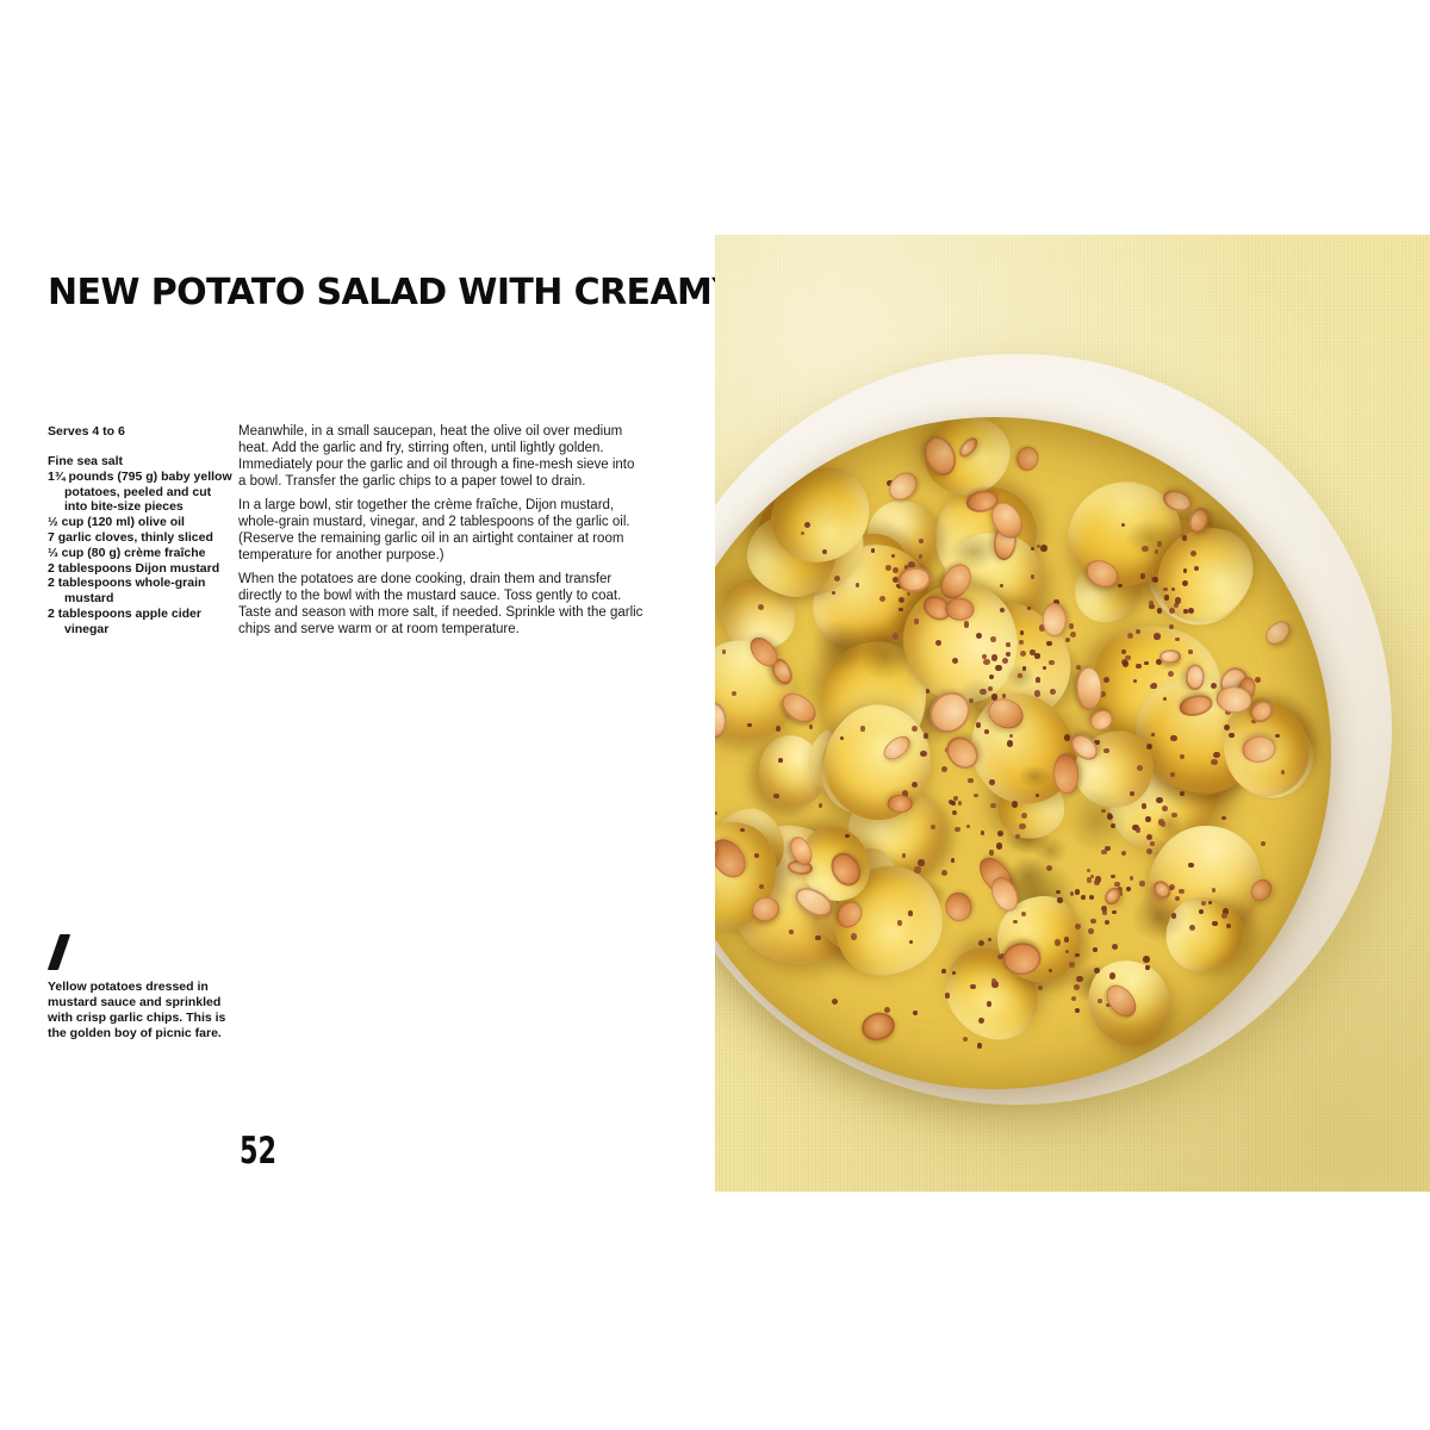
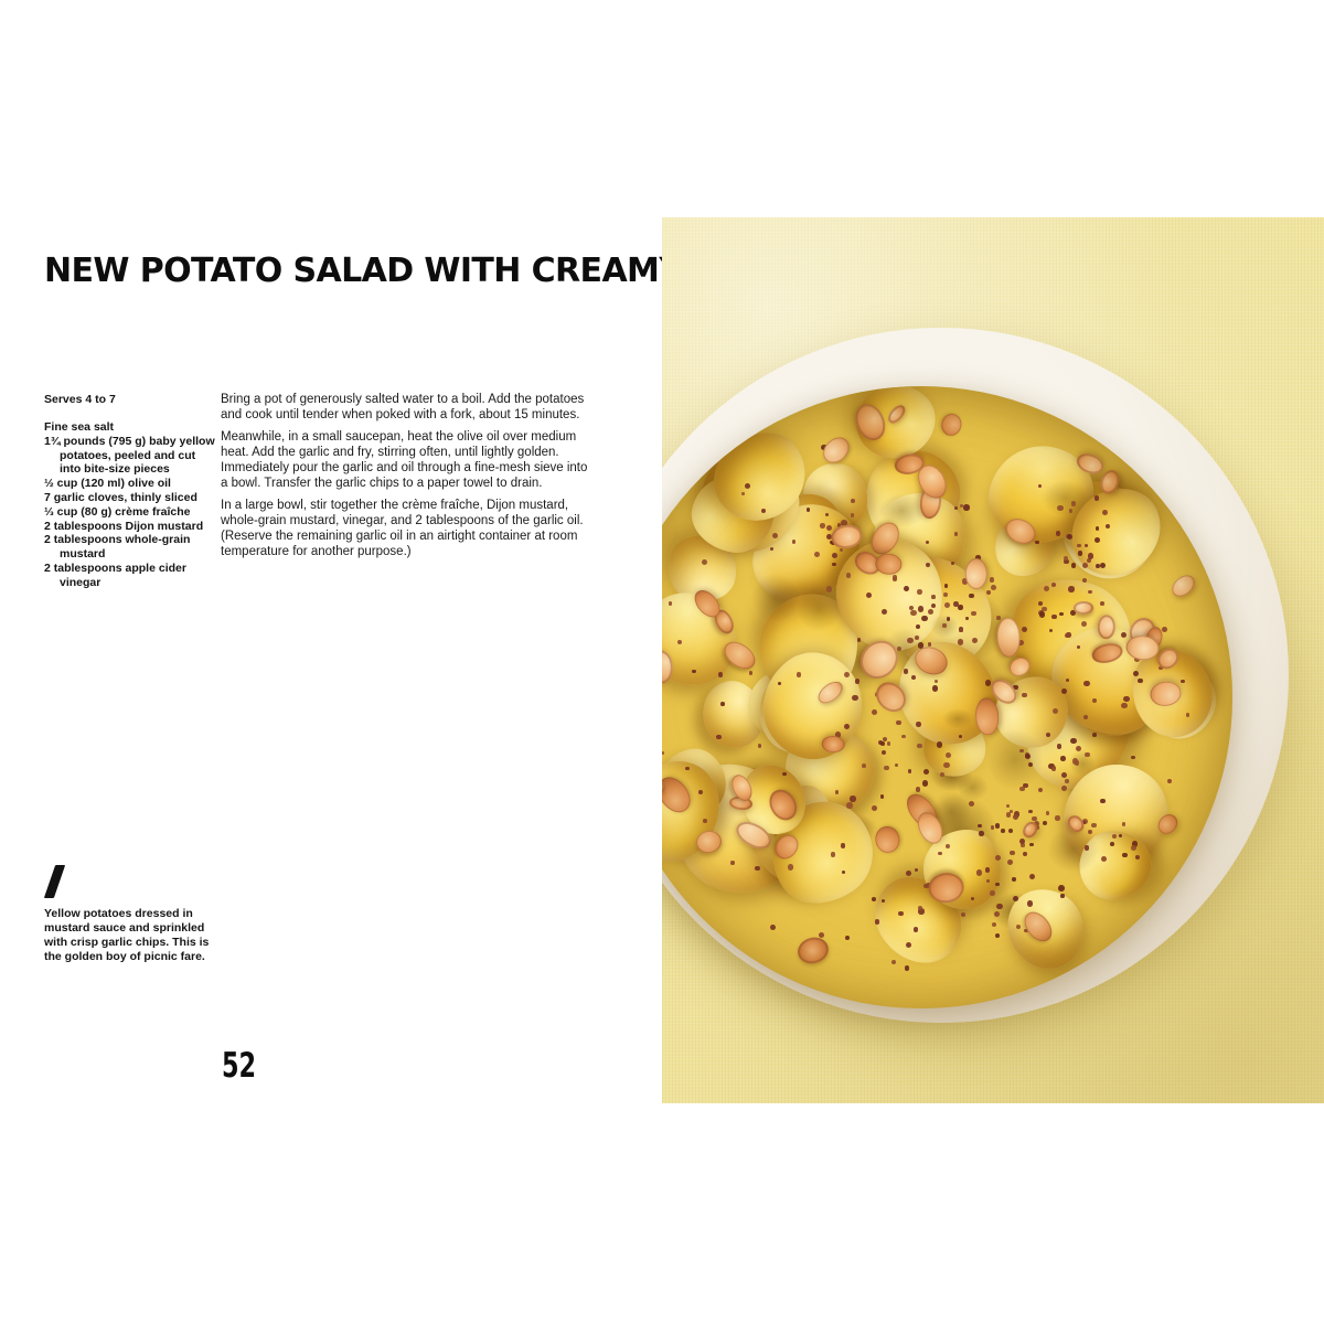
  NEW POTATO SALAD WITH CREAM
- Serves 4 to 6
+ Serves 4 to 7
  Fine sea salt
  1¾ pounds (795 g) baby yellow
  potatoes, peeled and cut
  into bite-size pieces
  ½ cup (120 ml) olive oil
  7 garlic cloves, thinly sliced
  ⅓ cup (80 g) crème fraîche
  2 tablespoons Dijon mustard
  2 tablespoons whole-grain
  mustard
  2 tablespoons apple cider
  vinegar
+ Bring a pot of generously salted water to a boil. Add the potatoes
+ and cook until tender when poked with a fork, about 15 minutes.
  Meanwhile, in a small saucepan, heat the olive oil over medium
  heat. Add the garlic and fry, stirring often, until lightly golden.
  Immediately pour the garlic and oil through a fine-mesh sieve into
  a bowl. Transfer the garlic chips to a paper towel to drain.
  In a large bowl, stir together the crème fraîche, Dijon mustard,
  whole-grain mustard, vinegar, and 2 tablespoons of the garlic oil.
  (Reserve the remaining garlic oil in an airtight container at room
  temperature for another purpose.)
- When the potatoes are done cooking, drain them and transfer
- directly to the bowl with the mustard sauce. Toss gently to coat.
- Taste and season with more salt, if needed. Sprinkle with the garlic
- chips and serve warm or at room temperature.
  Yellow potatoes dressed in
  mustard sauce and sprinkled
  with crisp garlic chips. This is
  the golden boy of picnic fare.
  52
